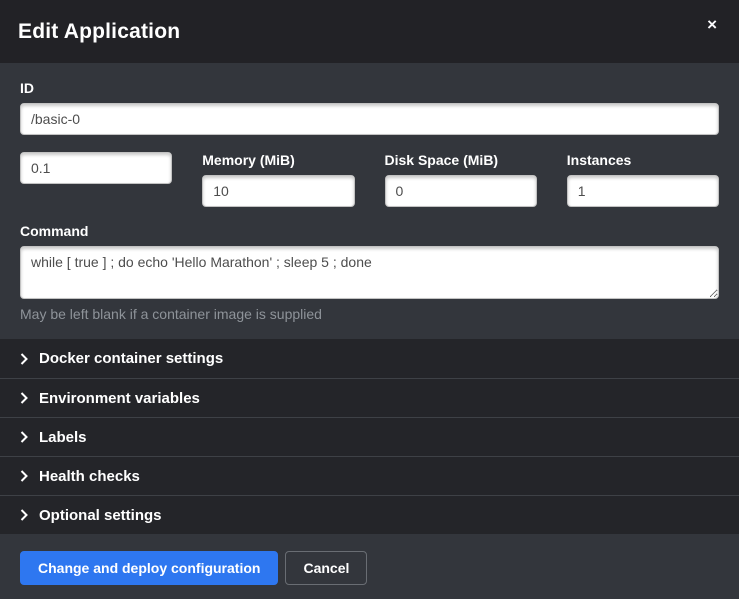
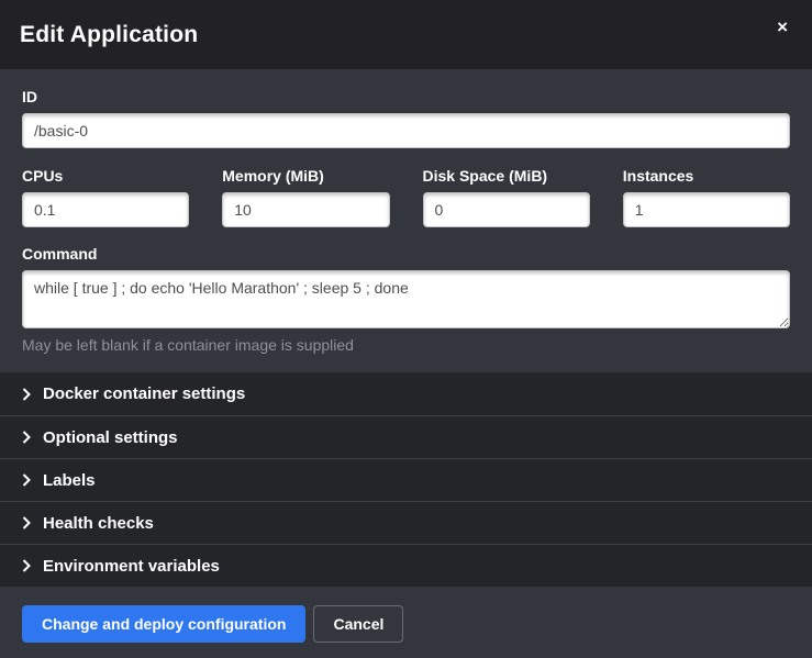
  Edit Application
  ×
  ID
  /basic-0
+ CPUs
  0.1
  Memory (MiB)
  10
  Disk Space (MiB)
  0
  Instances
  1
  Command
  while [ true ] ; do echo 'Hello Marathon' ; sleep 5 ; done
  May be left blank if a container image is supplied
  Docker container settings
- Environment variables
+ Optional settings
  Labels
  Health checks
- Optional settings
+ Environment variables
  Change and deploy configuration
  Cancel
